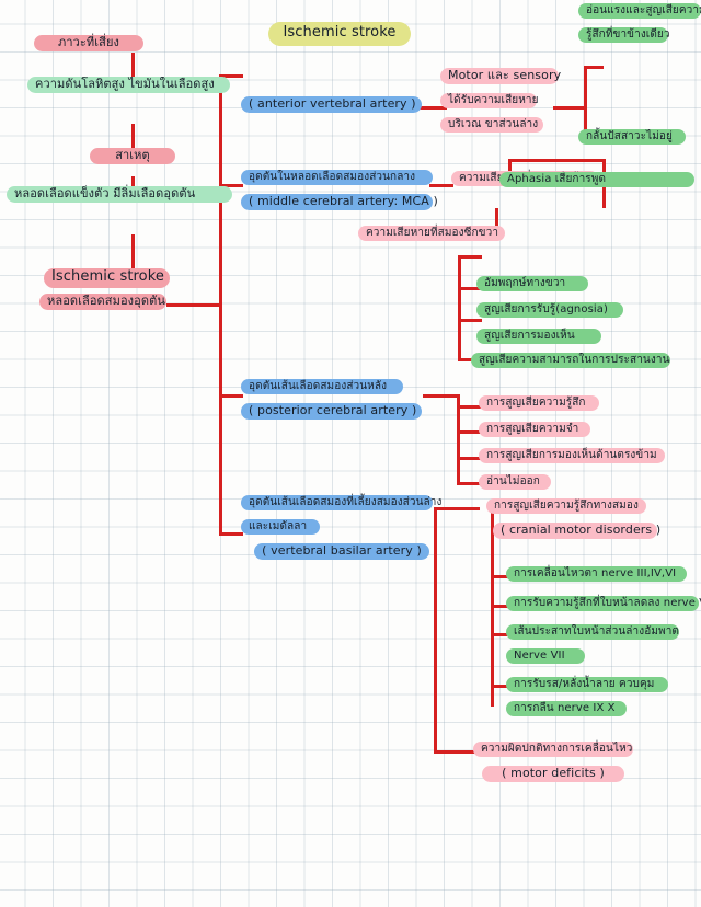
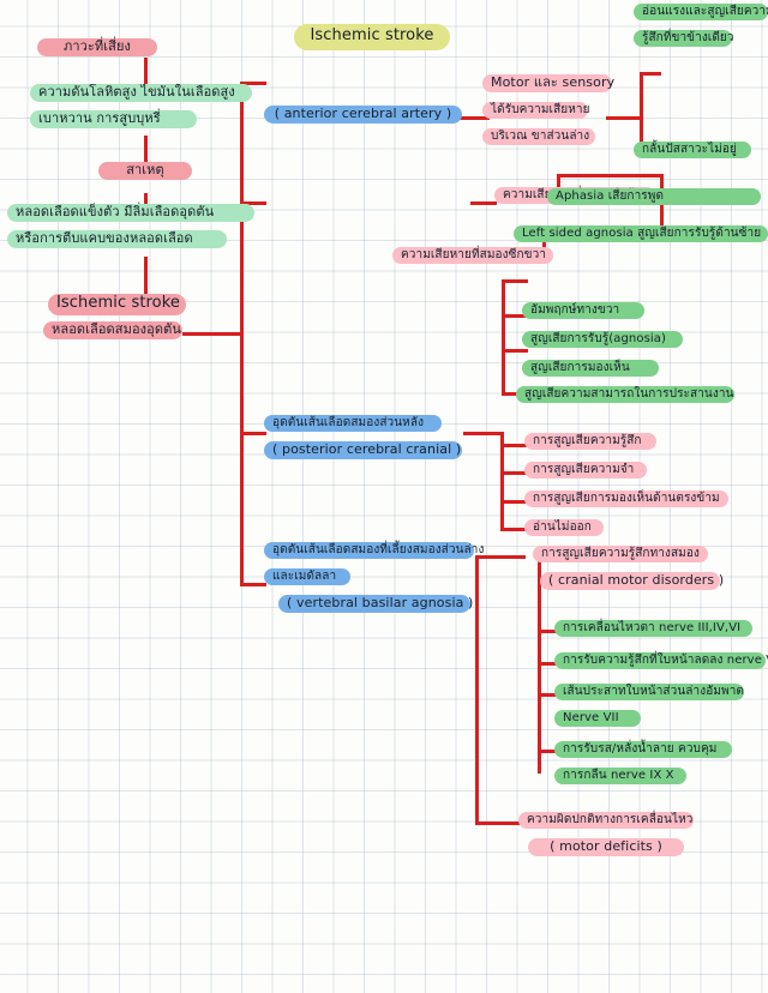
  ภาวะที่เสี่ยง
  ความดันโลหิตสูง ไขมันในเลือดสูง
+ เบาหวาน การสูบบุหรี่
  สาเหตุ
  หลอดเลือดแข็งตัว มีลิ่มเลือดอุดตัน
+ หรือการตีบแคบของหลอดเลือด
  Ischemic stroke
  หลอดเลือดสมองอุดตัน
  Ischemic stroke
- ( anterior vertebral artery )
+ ( anterior cerebral artery )
  Motor และ sensory
  ได้รับความเสียหาย
  บริเวณ ขาส่วนล่าง
  อ่อนแรงและสูญเสียควา
  รู้สึกที่ขาข้างเดียว
  กลั้นปัสสาวะไม่อยู่
- อุดตันในหลอดเลือดสมองส่วนกลาง
- ( middle cerebral artery: MCA )
  Aphasia เสียการพูด
+ Left sided agnosia สูญเสียการรับรู้ด้านซ้าย
  ความเสียหายที่สมองซีกขวา
  อัมพฤกษ์ทางขวา
  สูญเสียการรับรู้(agnosia)
  สูญเสียการมองเห็น
  สูญเสียความสามารถในการประสานงาน
  อุดตันเส้นเลือดสมองส่วนหลัง
- ( posterior cerebral artery )
+ ( posterior cerebral cranial )
  การสูญเสียความรู้สึก
  การสูญเสียความจำ
  การสูญเสียการมองเห็นด้านตรงข้าม
  อ่านไม่ออก
  อุดตันเส้นเลือดสมองที่เลี้ยงสมองส่วนล่าง
  และเมดัลลา
- ( vertebral basilar artery )
+ ( vertebral basilar agnosia )
  การสูญเสียความรู้สึกทางสมอง
  ( cranial motor disorders )
  การเคลื่อนไหวตา nerve III,IV,VI
  การรับความรู้สึกที่ใบหน้าลดลง nerve
  เส้นประสาทใบหน้าส่วนล่างอัมพาต
  Nerve VII
  การรับรส/หลั่งน้ำลาย ควบคุม
  การกลืน nerve IX X
  ความผิดปกติทางการเคลื่อนไหว
  ( motor deficits )
